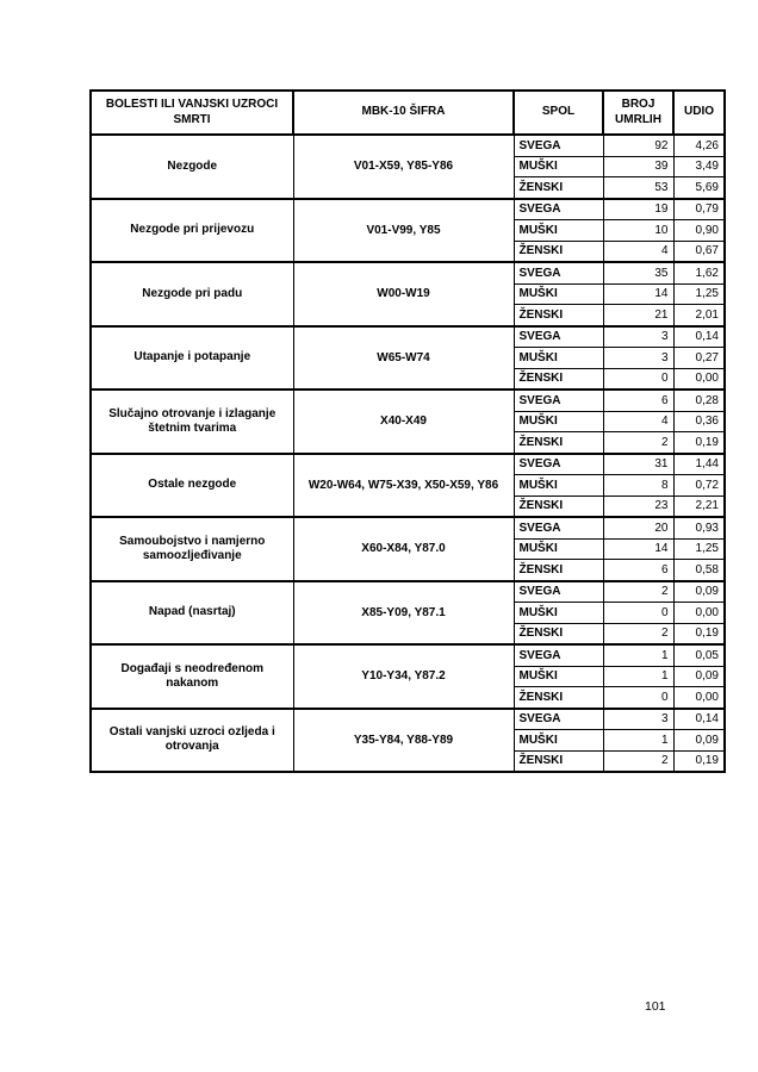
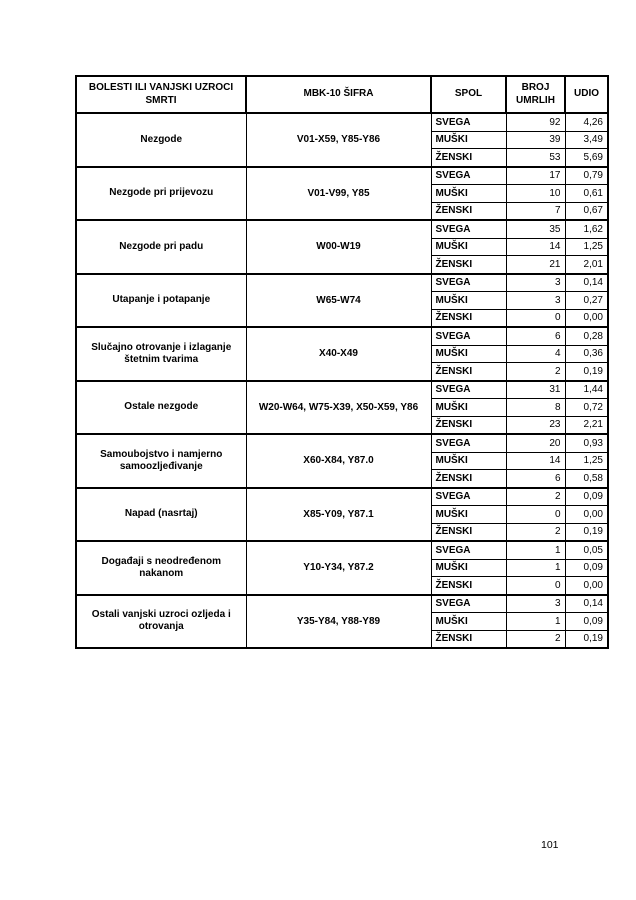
  BOLESTI ILI VANJSKI UZROCI SMRTI	MBK-10 ŠIFRA	SPOL	BROJ UMRLIH	UDIO
  Nezgode	V01-X59, Y85-Y86	SVEGA	92	4,26
  MUŠKI	39	3,49
  ŽENSKI	53	5,69
- Nezgode pri prijevozu	V01-V99, Y85	SVEGA	19	0,79
+ Nezgode pri prijevozu	V01-V99, Y85	SVEGA	17	0,79
- MUŠKI	10	0,90
+ MUŠKI	10	0,61
- ŽENSKI	4	0,67
+ ŽENSKI	7	0,67
  Nezgode pri padu	W00-W19	SVEGA	35	1,62
  MUŠKI	14	1,25
  ŽENSKI	21	2,01
  Utapanje i potapanje	W65-W74	SVEGA	3	0,14
  MUŠKI	3	0,27
  ŽENSKI	0	0,00
  Slučajno otrovanje i izlaganje štetnim tvarima	X40-X49	SVEGA	6	0,28
  MUŠKI	4	0,36
  ŽENSKI	2	0,19
  Ostale nezgode	W20-W64, W75-X39, X50-X59, Y86	SVEGA	31	1,44
  MUŠKI	8	0,72
  ŽENSKI	23	2,21
  Samoubojstvo i namjerno samoozljeđivanje	X60-X84, Y87.0	SVEGA	20	0,93
  MUŠKI	14	1,25
  ŽENSKI	6	0,58
  Napad (nasrtaj)	X85-Y09, Y87.1	SVEGA	2	0,09
  MUŠKI	0	0,00
  ŽENSKI	2	0,19
  Događaji s neodređenom nakanom	Y10-Y34, Y87.2	SVEGA	1	0,05
  MUŠKI	1	0,09
  ŽENSKI	0	0,00
  Ostali vanjski uzroci ozljeda i otrovanja	Y35-Y84, Y88-Y89	SVEGA	3	0,14
  MUŠKI	1	0,09
  ŽENSKI	2	0,19
  101
